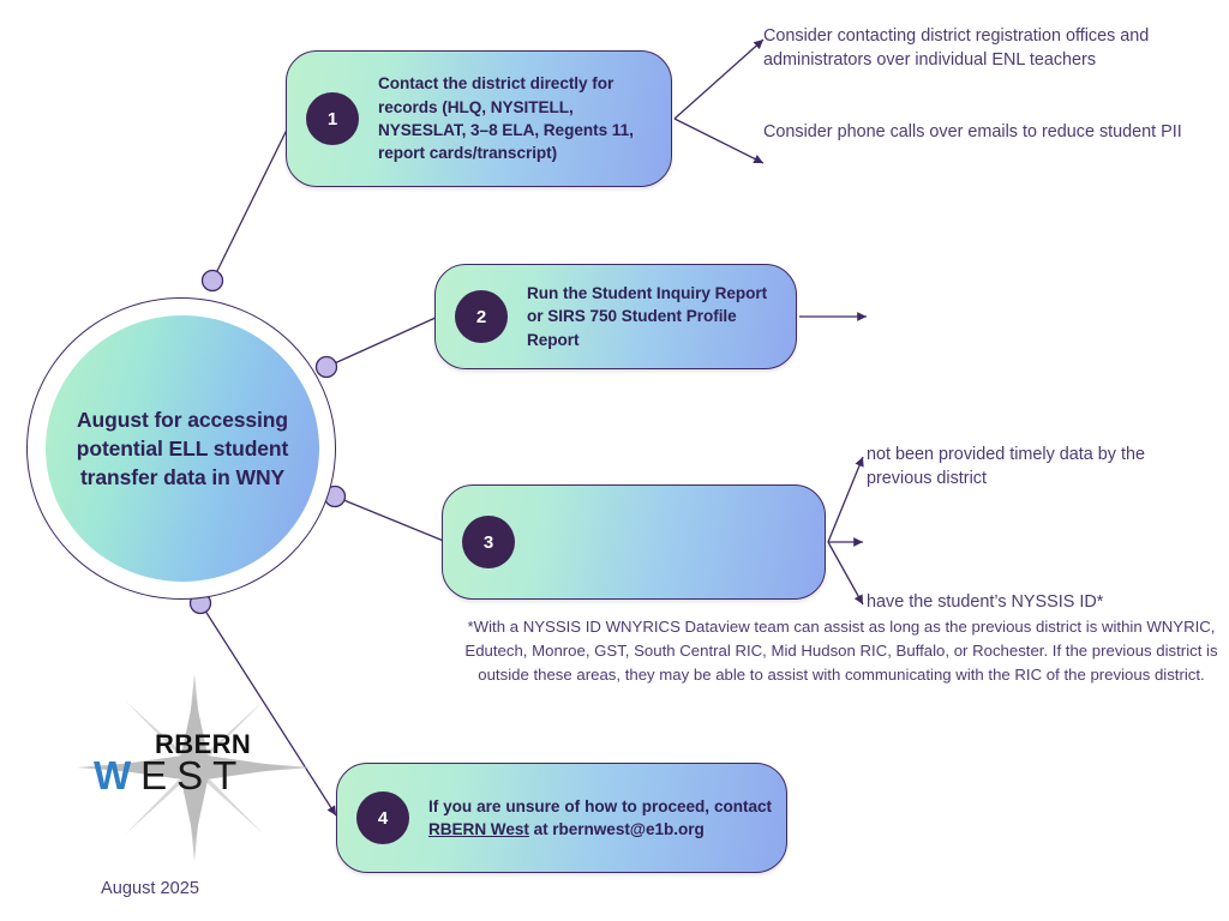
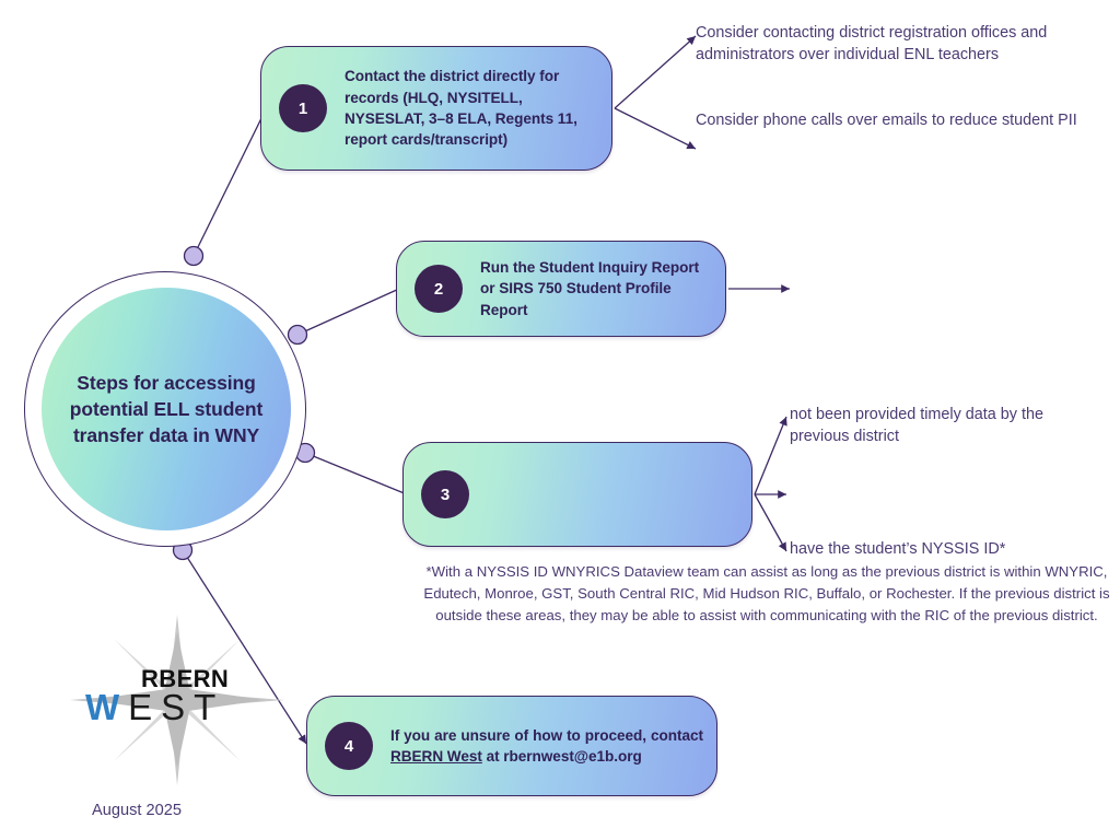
- August for accessing potential ELL student transfer data in WNY
+ Steps for accessing potential ELL student transfer data in WNY
  1
  Contact the district directly for records (HLQ, NYSITELL, NYSESLAT, 3–8 ELA, Regents 11, report cards/transcript)
  2
  Run the Student Inquiry Report or SIRS 750 Student Profile Report
  3
  4
  If you are unsure of how to proceed, contact RBERN West at rbernwest@e1b.org
  Consider contacting district registration offices and administrators over individual ENL teachers
  Consider phone calls over emails to reduce student PII
  not been provided timely data by the previous district
  have the student’s NYSSIS ID*
  *With a NYSSIS ID WNYRICS Dataview team can assist as long as the previous district is within WNYRIC, Edutech, Monroe, GST, South Central RIC, Mid Hudson RIC, Buffalo, or Rochester. If the previous district is outside these areas, they may be able to assist with communicating with the RIC of the previous district.
  RBERN
  WEST
  August 2025
